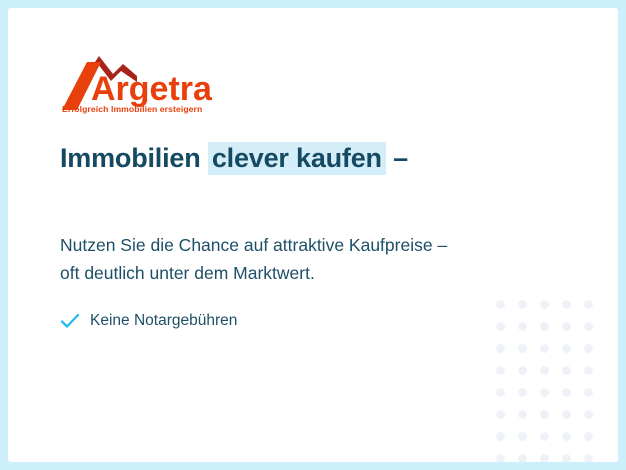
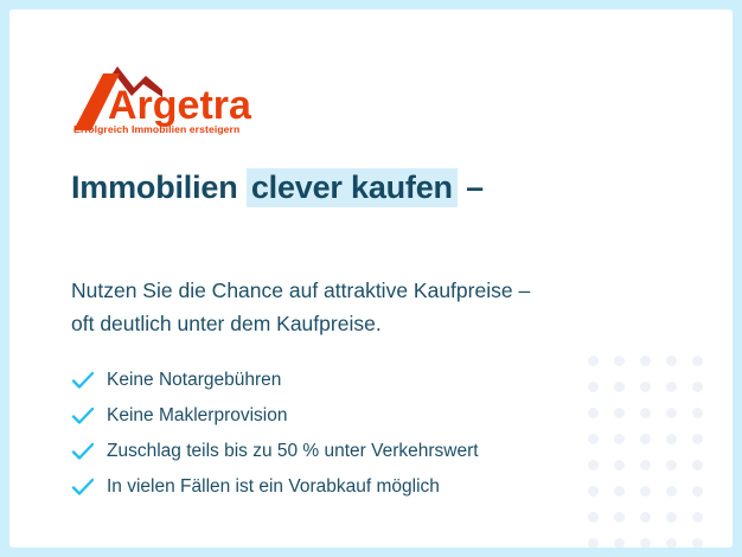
  Argetra
  Erfolgreich Immobilien ersteigern
  Immobilien clever kaufen –
  Nutzen Sie die Chance auf attraktive Kaufpreise –
- oft deutlich unter dem Marktwert.
+ oft deutlich unter dem Kaufpreise.
  Keine Notargebühren
+ Keine Maklerprovision
+ Zuschlag teils bis zu 50 % unter Verkehrswert
+ In vielen Fällen ist ein Vorabkauf möglich
